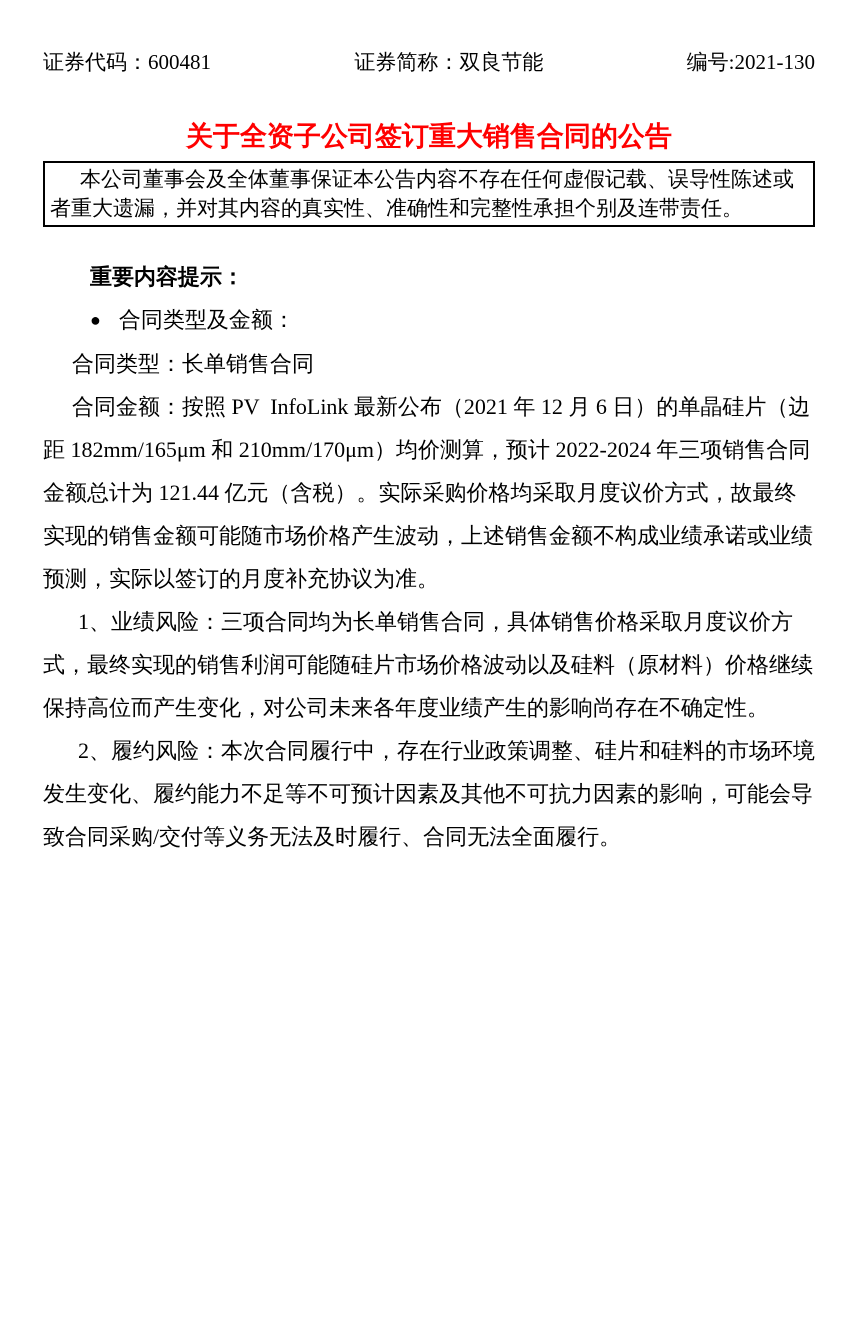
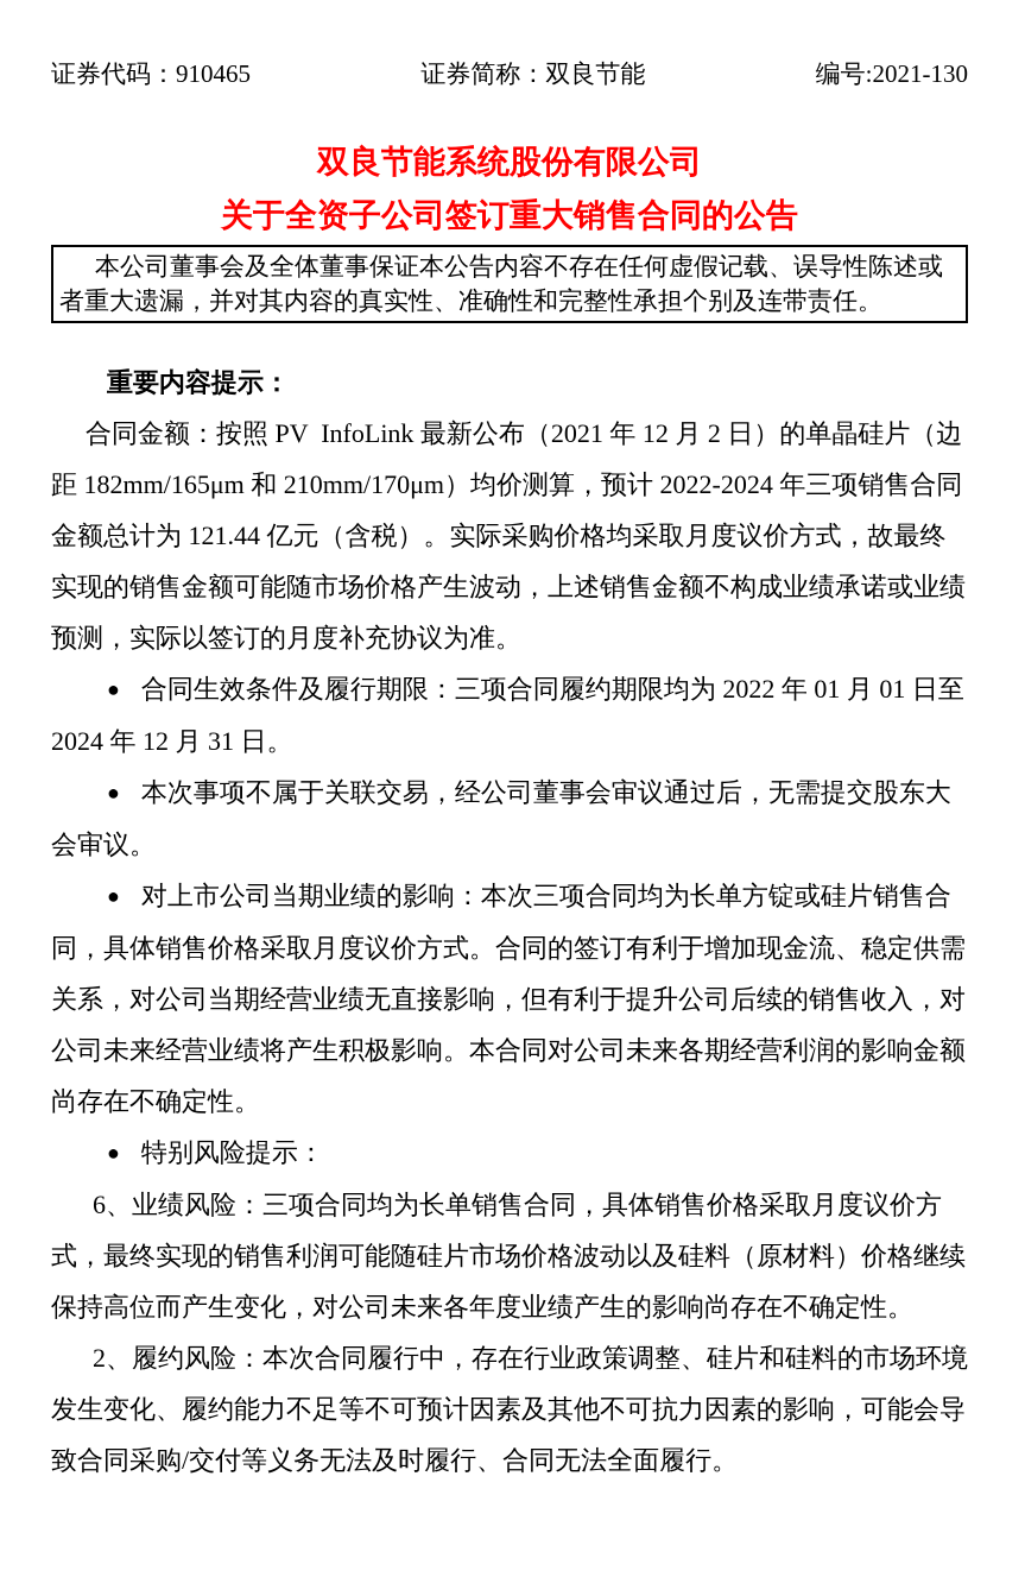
- 证券代码：600481
+ 证券代码：910465
  证券简称：双良节能
  编号:2021-130
+ 双良节能系统股份有限公司
  关于全资子公司签订重大销售合同的公告
  本公司董事会及全体董事保证本公告内容不存在任何虚假记载、误导性陈述或者重大遗漏，并对其内容的真实性、准确性和完整性承担个别及连带责任。
  重要内容提示：
- ● 合同类型及金额：
- 合同类型：长单销售合同
- 合同金额：按照 PV InfoLink 最新公布（2021 年 12 月 6 日）的单晶硅片（边距 182mm/165μm 和 210mm/170μm）均价测算，预计 2022-2024 年三项销售合同金额总计为 121.44 亿元（含税）。实际采购价格均采取月度议价方式，故最终实现的销售金额可能随市场价格产生波动，上述销售金额不构成业绩承诺或业绩预测，实际以签订的月度补充协议为准。
+ 合同金额：按照 PV InfoLink 最新公布（2021 年 12 月 2 日）的单晶硅片（边距 182mm/165μm 和 210mm/170μm）均价测算，预计 2022-2024 年三项销售合同金额总计为 121.44 亿元（含税）。实际采购价格均采取月度议价方式，故最终实现的销售金额可能随市场价格产生波动，上述销售金额不构成业绩承诺或业绩预测，实际以签订的月度补充协议为准。
+ ● 合同生效条件及履行期限：三项合同履约期限均为 2022 年 01 月 01 日至 2024 年 12 月 31 日。
+ ● 本次事项不属于关联交易，经公司董事会审议通过后，无需提交股东大会审议。
+ ● 对上市公司当期业绩的影响：本次三项合同均为长单方锭或硅片销售合同，具体销售价格采取月度议价方式。合同的签订有利于增加现金流、稳定供需关系，对公司当期经营业绩无直接影响，但有利于提升公司后续的销售收入，对公司未来经营业绩将产生积极影响。本合同对公司未来各期经营利润的影响金额尚存在不确定性。
+ ● 特别风险提示：
- 1、业绩风险：三项合同均为长单销售合同，具体销售价格采取月度议价方式，最终实现的销售利润可能随硅片市场价格波动以及硅料（原材料）价格继续保持高位而产生变化，对公司未来各年度业绩产生的影响尚存在不确定性。
+ 6、业绩风险：三项合同均为长单销售合同，具体销售价格采取月度议价方式，最终实现的销售利润可能随硅片市场价格波动以及硅料（原材料）价格继续保持高位而产生变化，对公司未来各年度业绩产生的影响尚存在不确定性。
  2、履约风险：本次合同履行中，存在行业政策调整、硅片和硅料的市场环境发生变化、履约能力不足等不可预计因素及其他不可抗力因素的影响，可能会导致合同采购/交付等义务无法及时履行、合同无法全面履行。
